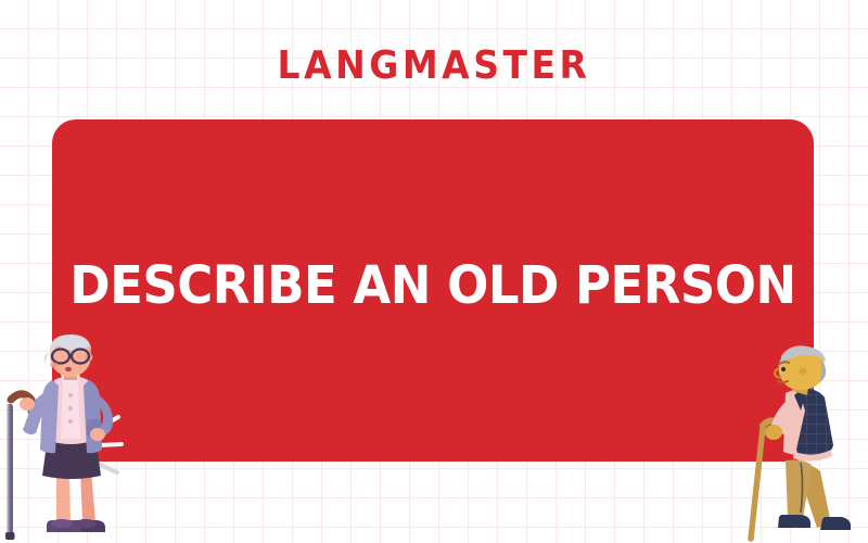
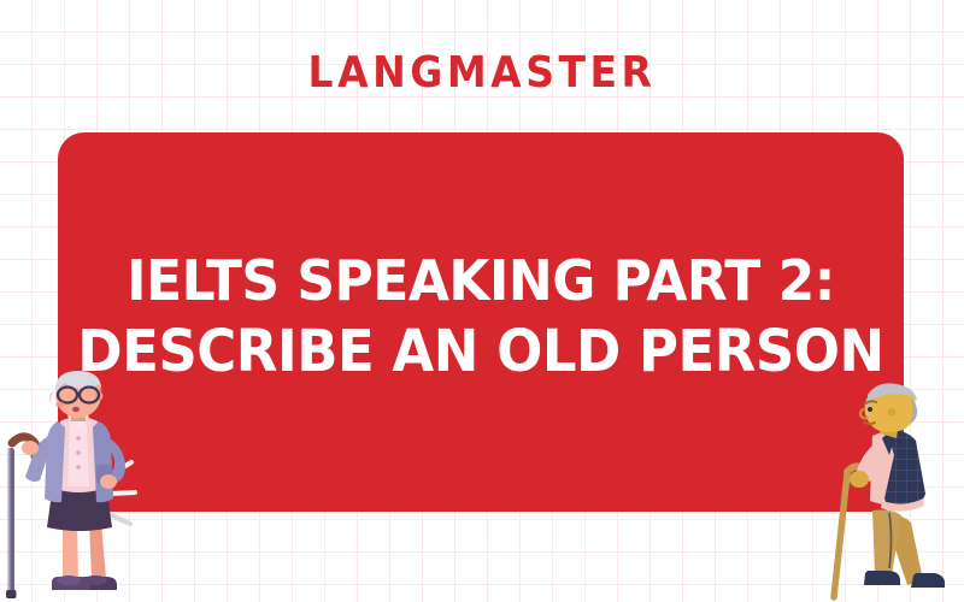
  LANGMASTER
+ IELTS SPEAKING PART 2:
  DESCRIBE AN OLD PERSON
